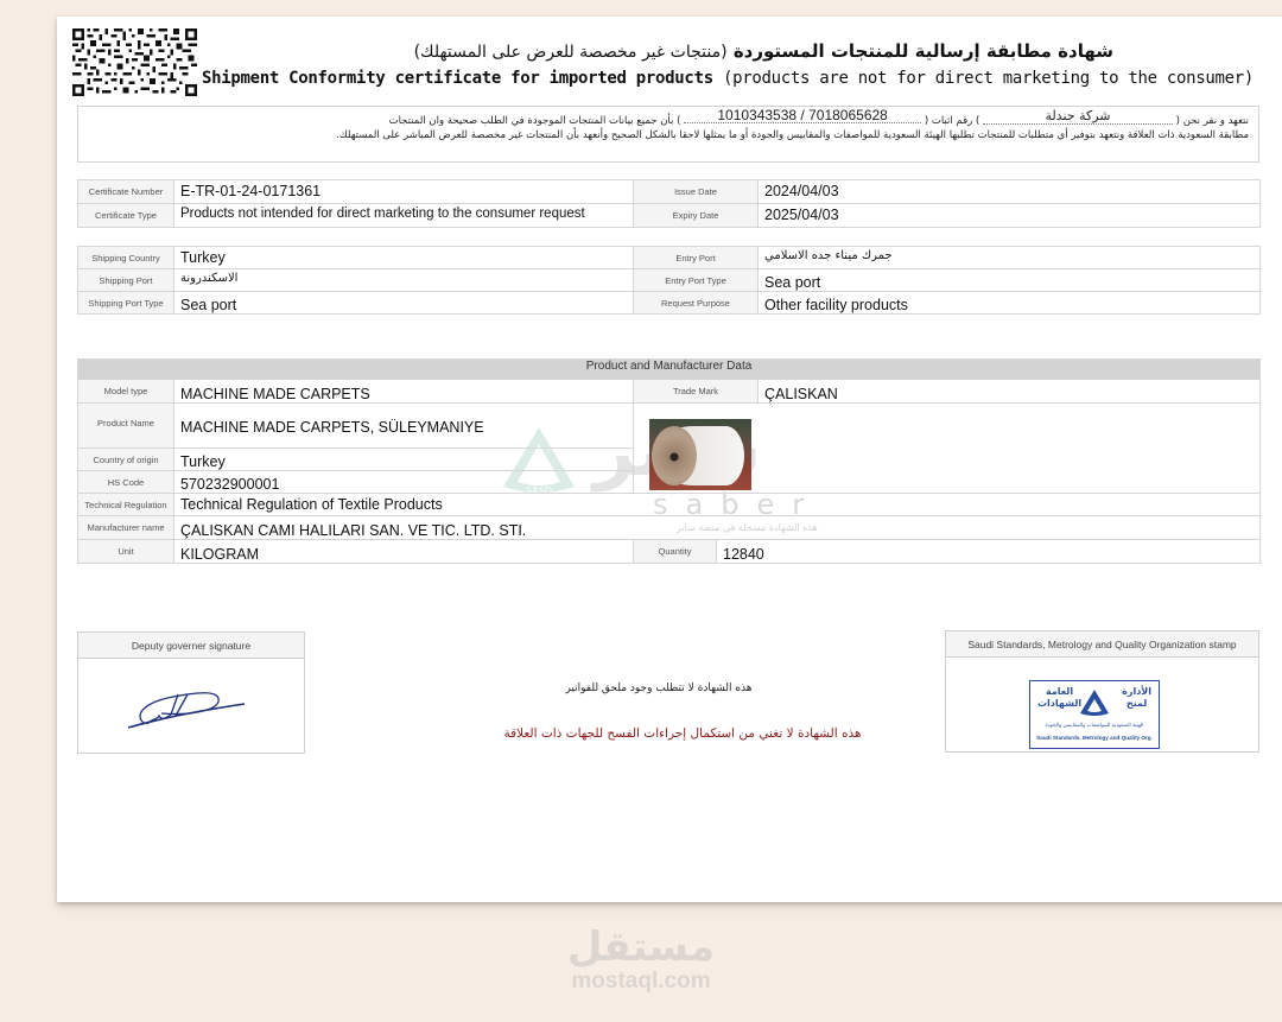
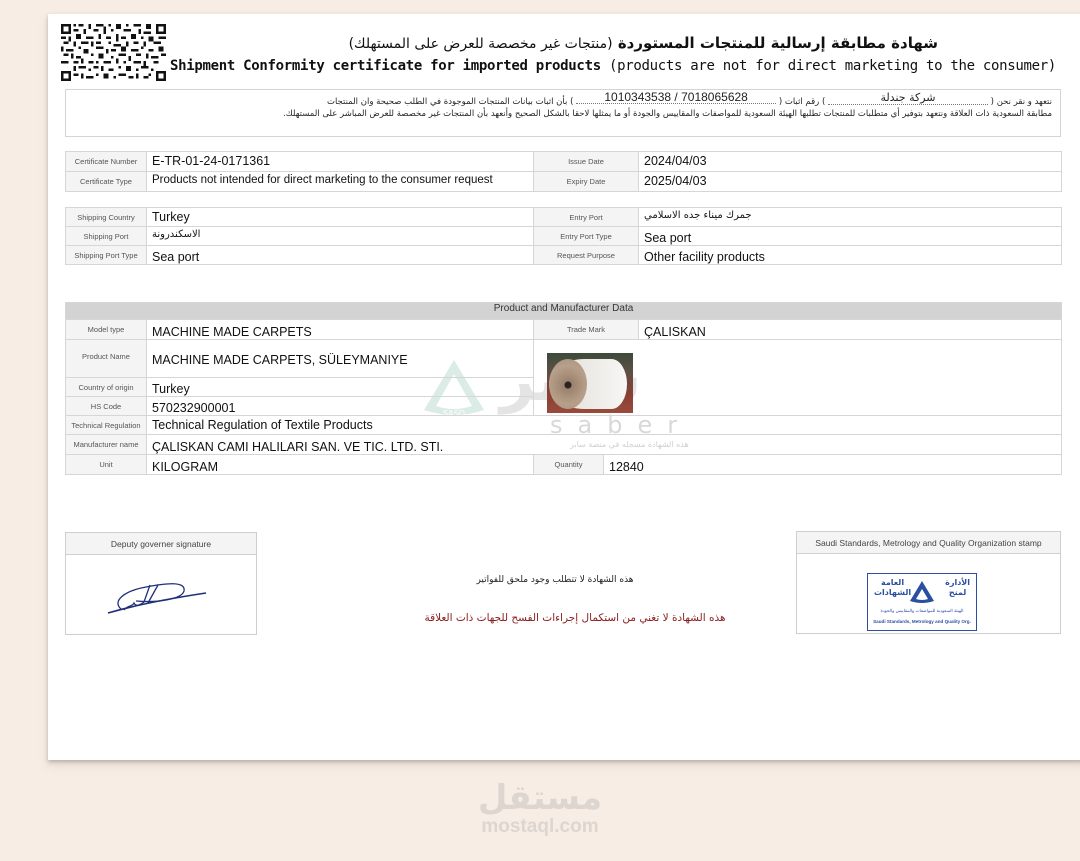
  شهادة مطابقة إرسالية للمنتجات المستوردة (منتجات غير مخصصة للعرض على المستهلك)
  Shipment Conformity certificate for imported products (products are not for direct marketing to the consumer)
- نتعهد و نقر نحن ( شركة جندلة ) رقم اثبات ( 7018065628 / 1010343538 ) بأن جميع بيانات المنتجات الموجودة في الطلب صحيحة وان المنتجات
+ نتعهد و نقر نحن ( شركة جندلة ) رقم اثبات ( 7018065628 / 1010343538 ) بأن اثبات بيانات المنتجات الموجودة في الطلب صحيحة وان المنتجات
  مطابقة السعودية ذات العلاقة ونتعهد بتوفير أي متطلبات للمنتجات تطلبها الهيئة السعودية للمواصفات والمقاييس والجودة أو ما يمثلها لاحقا بالشكل الصحيح وأنعهد بأن المنتجات غير مخصصة للعرض المباشر على المستهلك.
  Certificate Number	E-TR-01-24-0171361	Issue Date	2024/04/03
  Certificate Type	Products not intended for direct marketing to the consumer request	Expiry Date	2025/04/03
  Shipping Country	Turkey	Entry Port	جمرك ميناء جده الاسلامي
  Shipping Port	الاسكندرونة	Entry Port Type	Sea port
  Shipping Port Type	Sea port	Request Purpose	Other facility products
  SASO
  saber
  هذه الشهادة مسجله في منصة سابر
  Product and Manufacturer Data
  Model type	MACHINE MADE CARPETS	Trade Mark	ÇALISKAN
  Product Name	MACHINE MADE CARPETS, SÜLEYMANIYE
  Country of origin	Turkey
  HS Code	570232900001
  Technical Regulation	Technical Regulation of Textile Products
  Manufacturer name	ÇALISKAN CAMI HALILARI SAN. VE TIC. LTD. STI.
  Unit	KILOGRAM	Quantity	12840
  Deputy governer signature
  هذه الشهادة لا تتطلب وجود ملحق للفواتير
  هذه الشهادة لا تغني من استكمال إجراءات الفسح للجهات ذات العلاقة
  Saudi Standards, Metrology and Quality Organization stamp
  العامة
  الشهادات
  الأدارة
  لمنح
  مستقل
  mostaql.com
